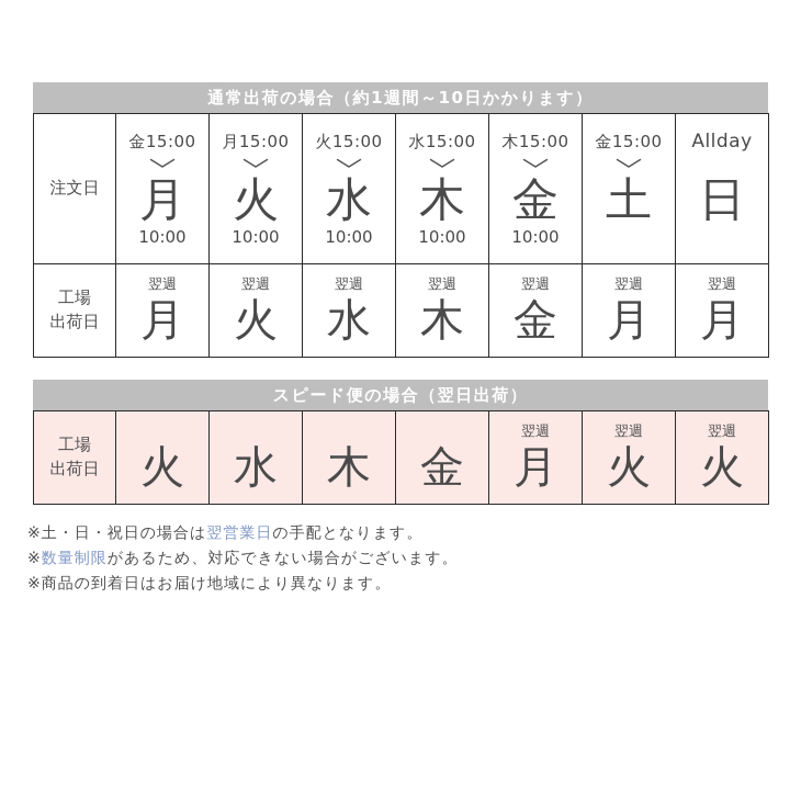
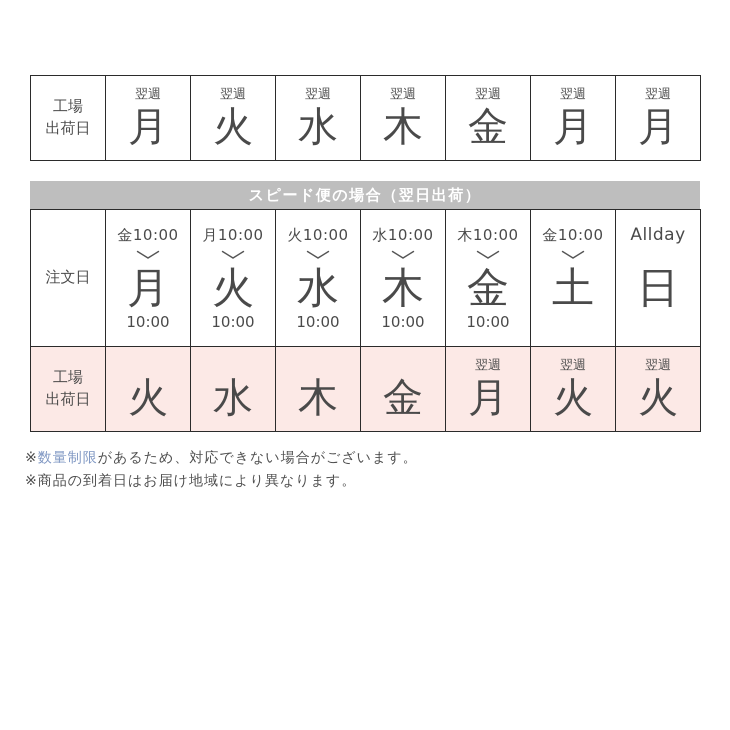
- 通常出荷の場合（約1週間～10日かかります）
- 注文日	金15:00 月 10:00	月15:00 火 10:00	火15:00 水 10:00	水15:00 木 10:00	木15:00 金 10:00	金15:00 土	Allday 日
  工場 出荷日	翌週 月	翌週 火	翌週 水	翌週 木	翌週 金	翌週 月	翌週 月
  スピード便の場合（翌日出荷）
+ 注文日	金10:00 月 10:00	月10:00 火 10:00	火10:00 水 10:00	水10:00 木 10:00	木10:00 金 10:00	金10:00 土	Allday 日
  工場 出荷日	火	水	木	金	翌週 月	翌週 火	翌週 火
- ※土・日・祝日の場合は翌営業日の手配となります。
  ※数量制限があるため、対応できない場合がございます。
  ※商品の到着日はお届け地域により異なります。
